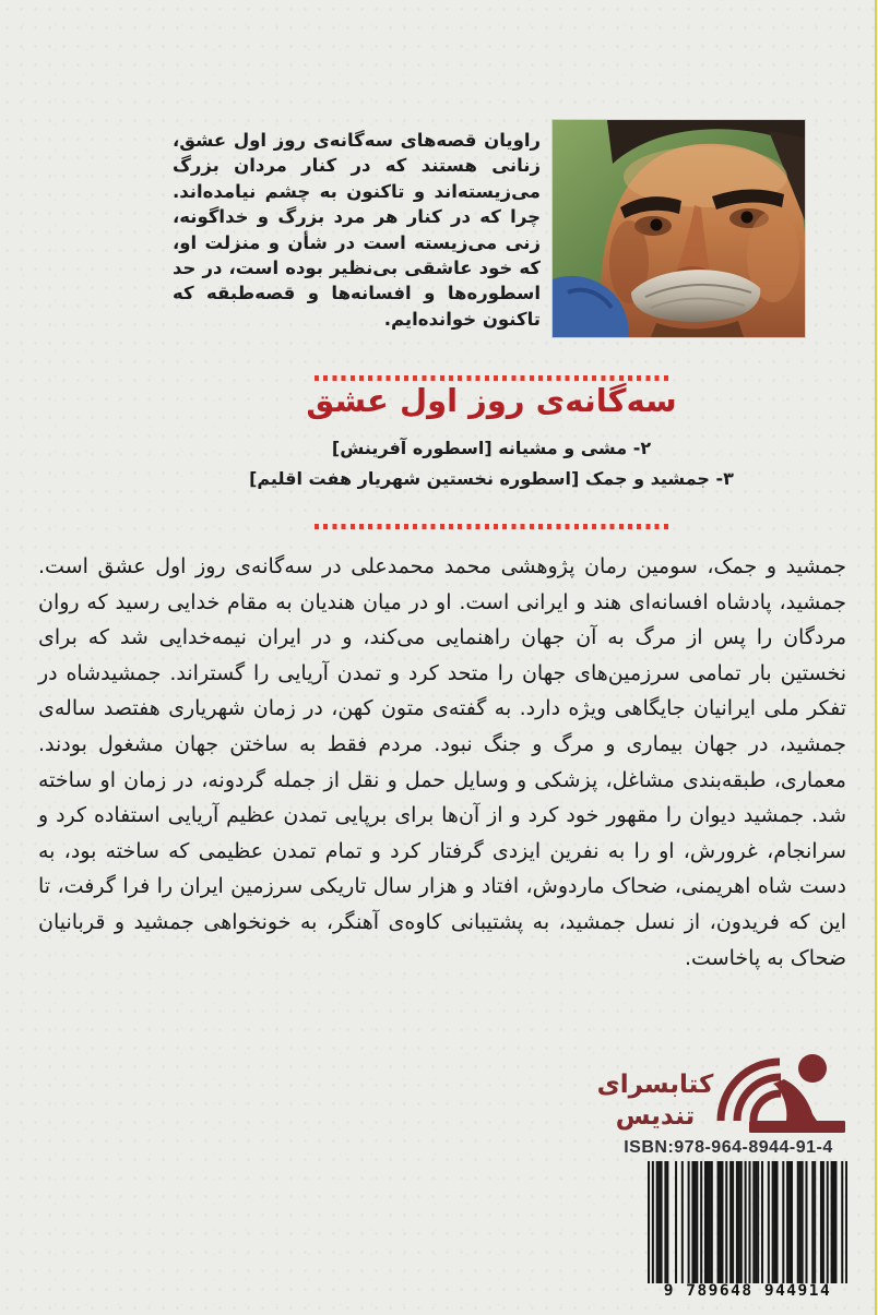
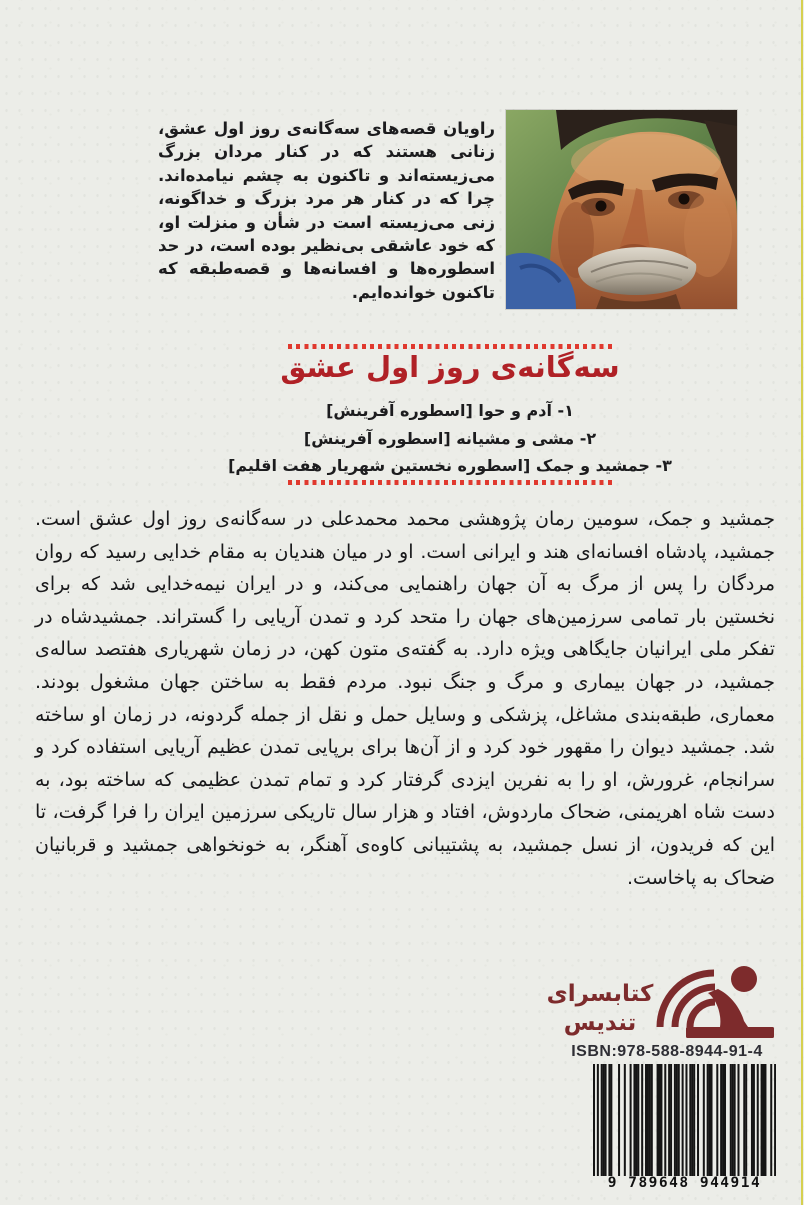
  راویان قصه‌های سه‌گانه‌ی روز اول عشق، زنانی هستند که در کنار مردان بزرگ می‌زیسته‌اند و تاکنون به چشم نیامده‌اند. چرا که در کنار هر مرد بزرگ و خداگونه، زنی می‌زیسته است در شأن و منزلت او، که خود عاشقی بی‌نظیر بوده است، در حد اسطوره‌ها و افسانه‌ها و قصه‌طبقه که تاکنون خوانده‌ایم.
  سه‌گانه‌ی روز اول عشق
+ ۱- آدم و حوا [اسطوره آفرینش]
  ۲- مشی و مشیانه [اسطوره آفرینش]
  ۳- جمشید و جمک [اسطوره نخستین شهریار هفت اقلیم]
  جمشید و جمک، سومین رمان پژوهشی محمد محمدعلی در سه‌گانه‌ی روز اول عشق است. جمشید، پادشاه افسانه‌ای هند و ایرانی است. او در میان هندیان به مقام خدایی رسید که روان مردگان را پس از مرگ به آن جهان راهنمایی می‌کند، و در ایران نیمه‌خدایی شد که برای نخستین بار تمامی سرزمین‌های جهان را متحد کرد و تمدن آریایی را گستراند. جمشیدشاه در تفکر ملی ایرانیان جایگاهی ویژه دارد. به گفته‌ی متون کهن، در زمان شهریاری هفتصد ساله‌ی جمشید، در جهان بیماری و مرگ و جنگ نبود. مردم فقط به ساختن جهان مشغول بودند. معماری، طبقه‌بندی مشاغل، پزشکی و وسایل حمل و نقل از جمله گردونه، در زمان او ساخته شد. جمشید دیوان را مقهور خود کرد و از آن‌ها برای برپایی تمدن عظیم آریایی استفاده کرد و سرانجام، غرورش، او را به نفرین ایزدی گرفتار کرد و تمام تمدن عظیمی که ساخته بود، به دست شاه اهریمنی، ضحاک ماردوش، افتاد و هزار سال تاریکی سرزمین ایران را فرا گرفت، تا این که فریدون، از نسل جمشید، به پشتیبانی کاوه‌ی آهنگر، به خونخواهی جمشید و قربانیان ضحاک به پاخاست.
  کتابسرای
  تندیس
- ISBN:978-964-8944-91-4
+ ISBN:978-588-8944-91-4
  9 789648 944914
